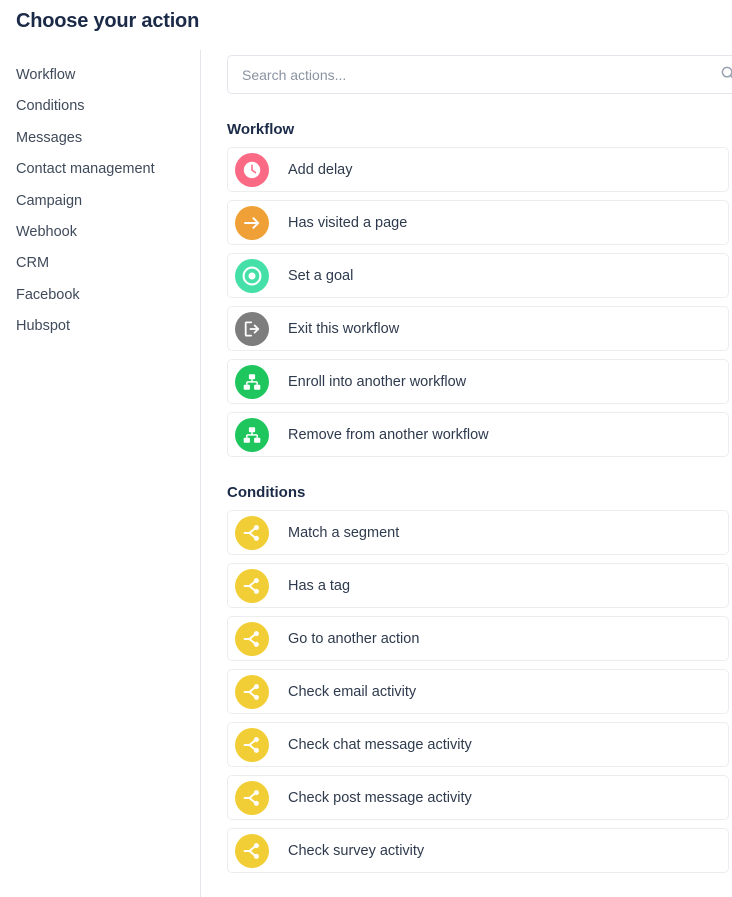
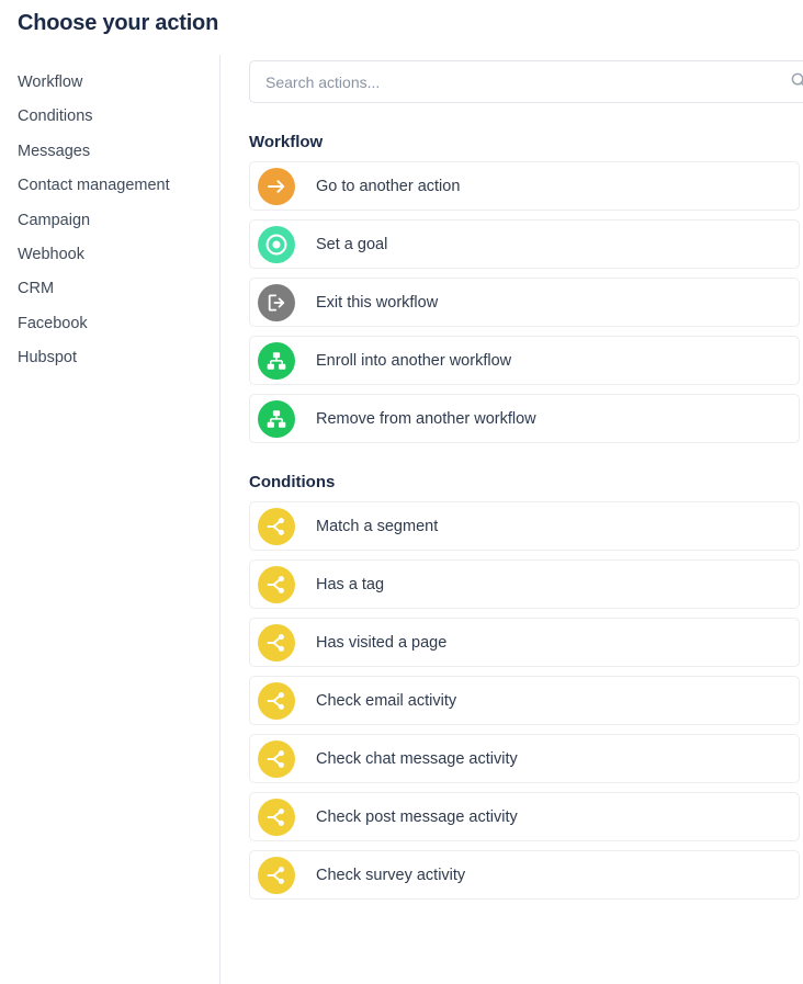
  Choose your action
  Workflow
  Conditions
  Messages
  Contact management
  Campaign
  Webhook
  CRM
  Facebook
  Hubspot
  Search actions...
  Workflow
- Add delay
- Has visited a page
+ Go to another action
  Set a goal
  Exit this workflow
  Enroll into another workflow
  Remove from another workflow
  Conditions
  Match a segment
  Has a tag
- Go to another action
+ Has visited a page
  Check email activity
  Check chat message activity
  Check post message activity
  Check survey activity
